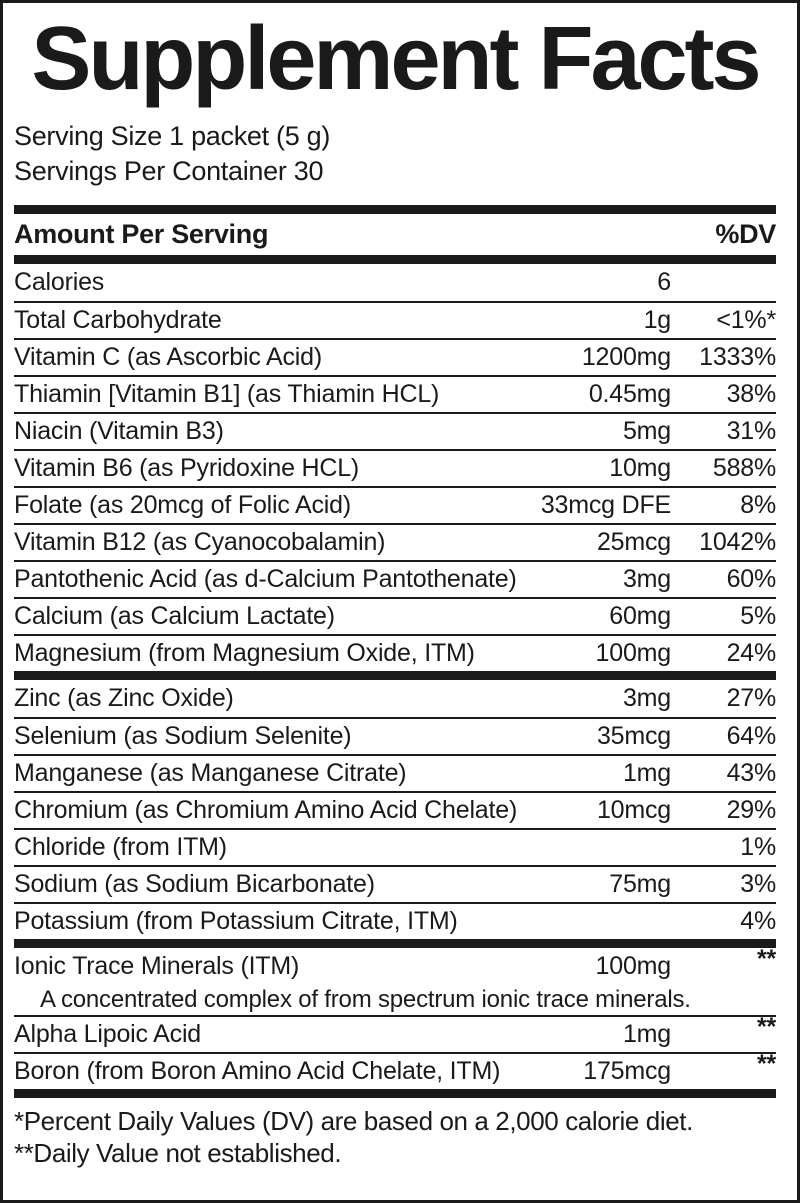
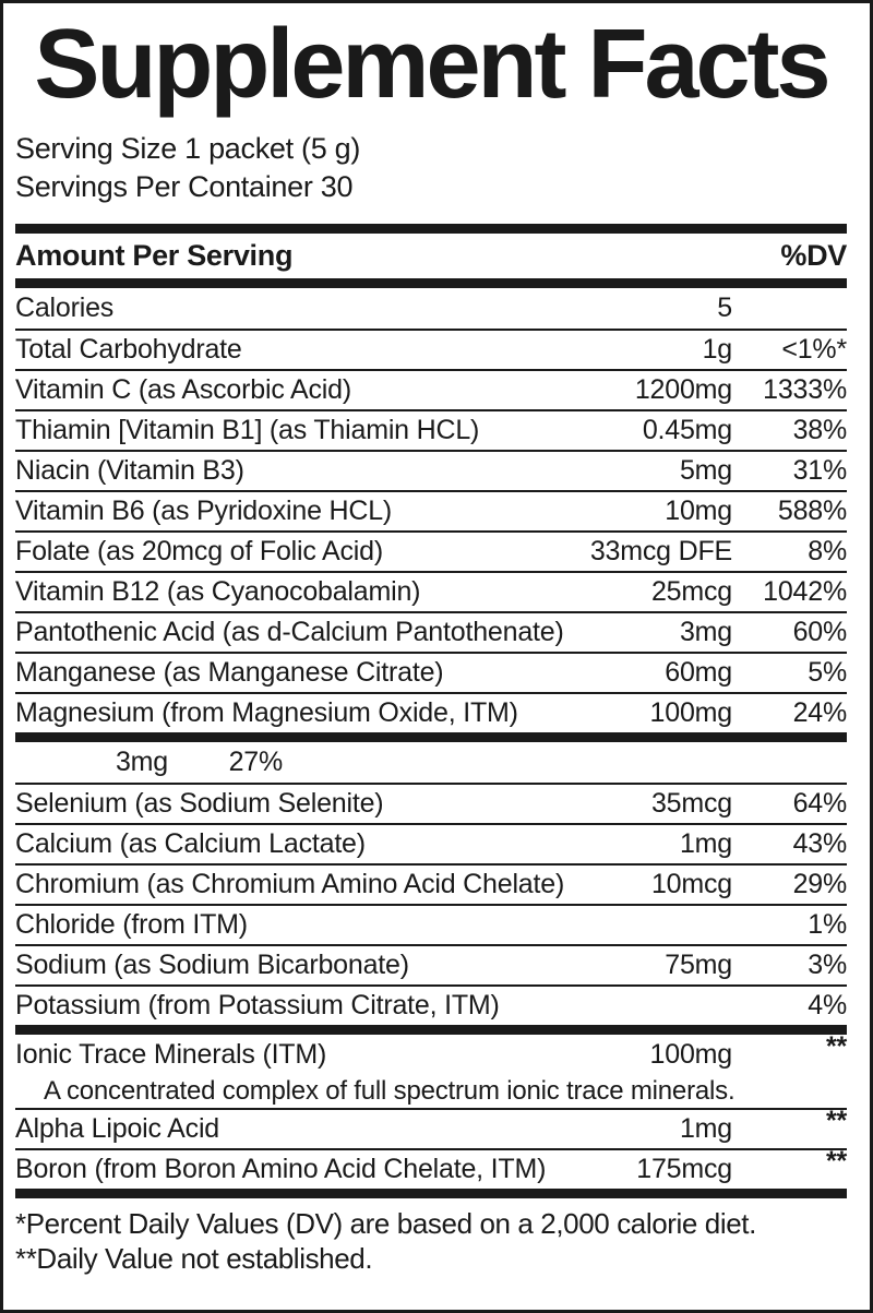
  Supplement Facts
  Serving Size 1 packet (5 g)
  Servings Per Container 30
  Amount Per Serving
  %DV
  Calories
- 6
+ 5
  Total Carbohydrate
  1g
  <1%*
  Vitamin C (as Ascorbic Acid)
  1200mg
  1333%
  Thiamin [Vitamin B1] (as Thiamin HCL)
  0.45mg
  38%
  Niacin (Vitamin B3)
  5mg
  31%
  Vitamin B6 (as Pyridoxine HCL)
  10mg
  588%
  Folate (as 20mcg of Folic Acid)
  33mcg DFE
  8%
  Vitamin B12 (as Cyanocobalamin)
  25mcg
  1042%
  Pantothenic Acid (as d-Calcium Pantothenate)
  3mg
  60%
- Calcium (as Calcium Lactate)
+ Manganese (as Manganese Citrate)
  60mg
  5%
  Magnesium (from Magnesium Oxide, ITM)
  100mg
  24%
- Zinc (as Zinc Oxide)
  3mg
  27%
  Selenium (as Sodium Selenite)
  35mcg
  64%
- Manganese (as Manganese Citrate)
+ Calcium (as Calcium Lactate)
  1mg
  43%
  Chromium (as Chromium Amino Acid Chelate)
  10mcg
  29%
  Chloride (from ITM)
  1%
  Sodium (as Sodium Bicarbonate)
  75mg
  3%
  Potassium (from Potassium Citrate, ITM)
  4%
  Ionic Trace Minerals (ITM)
  100mg
  **
- A concentrated complex of from spectrum ionic trace minerals.
+ A concentrated complex of full spectrum ionic trace minerals.
  Alpha Lipoic Acid
  1mg
  **
  Boron (from Boron Amino Acid Chelate, ITM)
  175mcg
  **
  *Percent Daily Values (DV) are based on a 2,000 calorie diet.
  **Daily Value not established.
